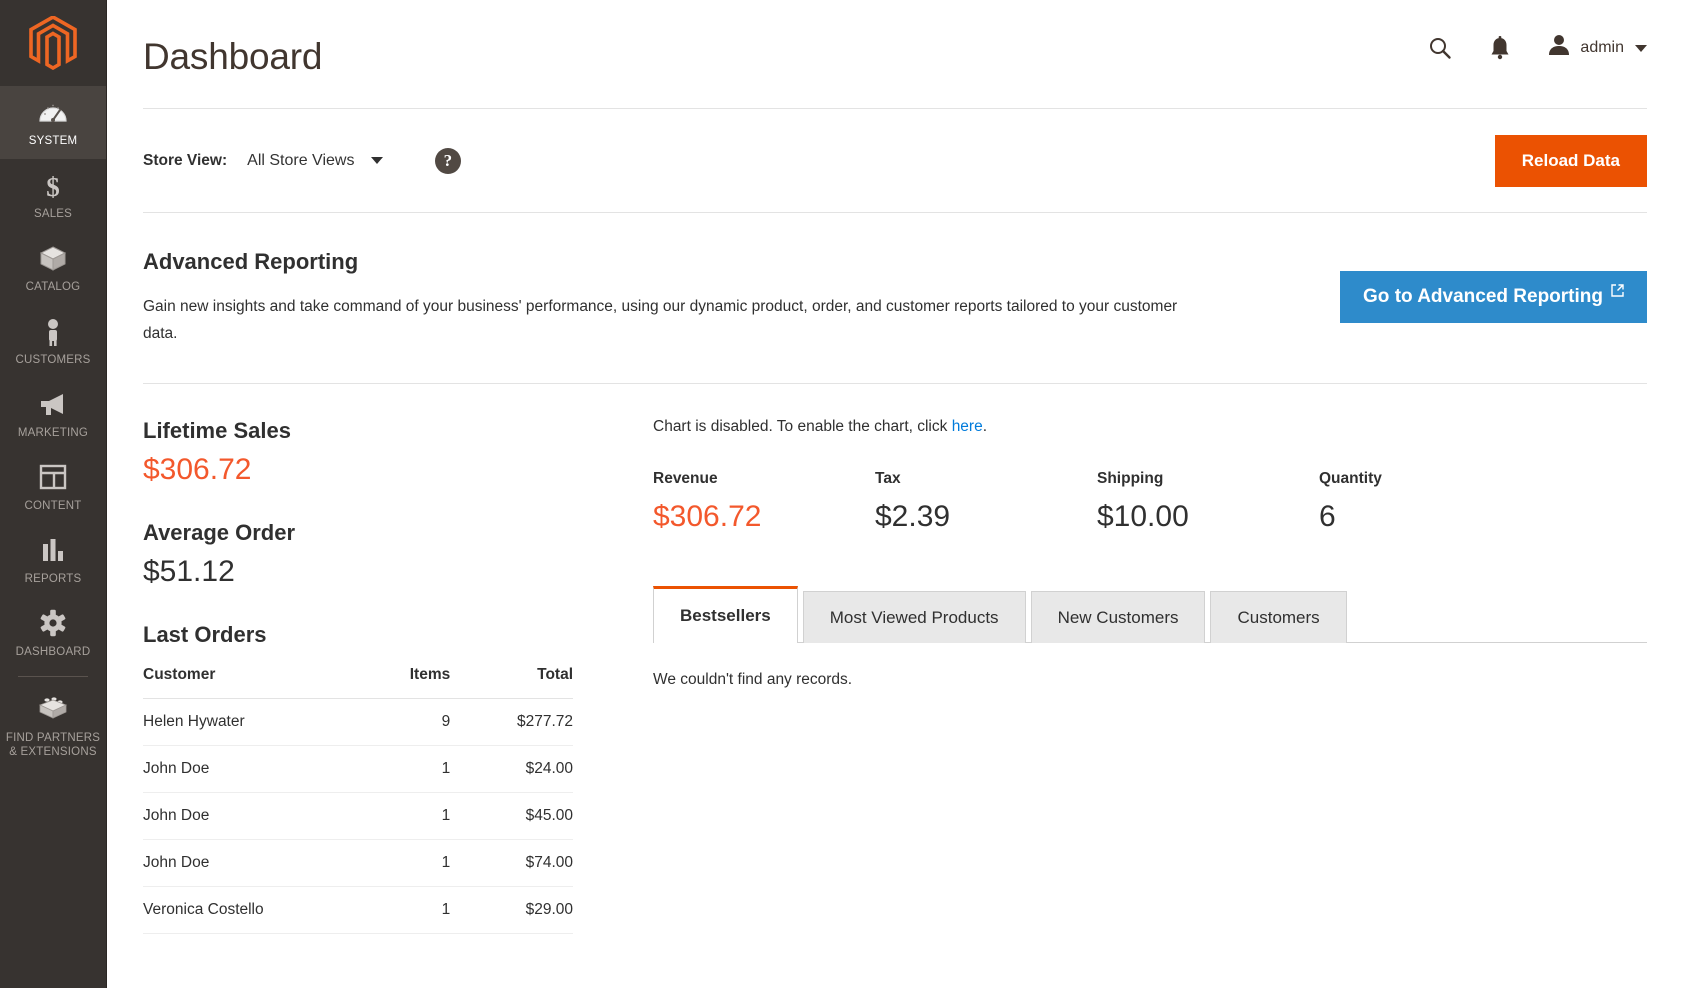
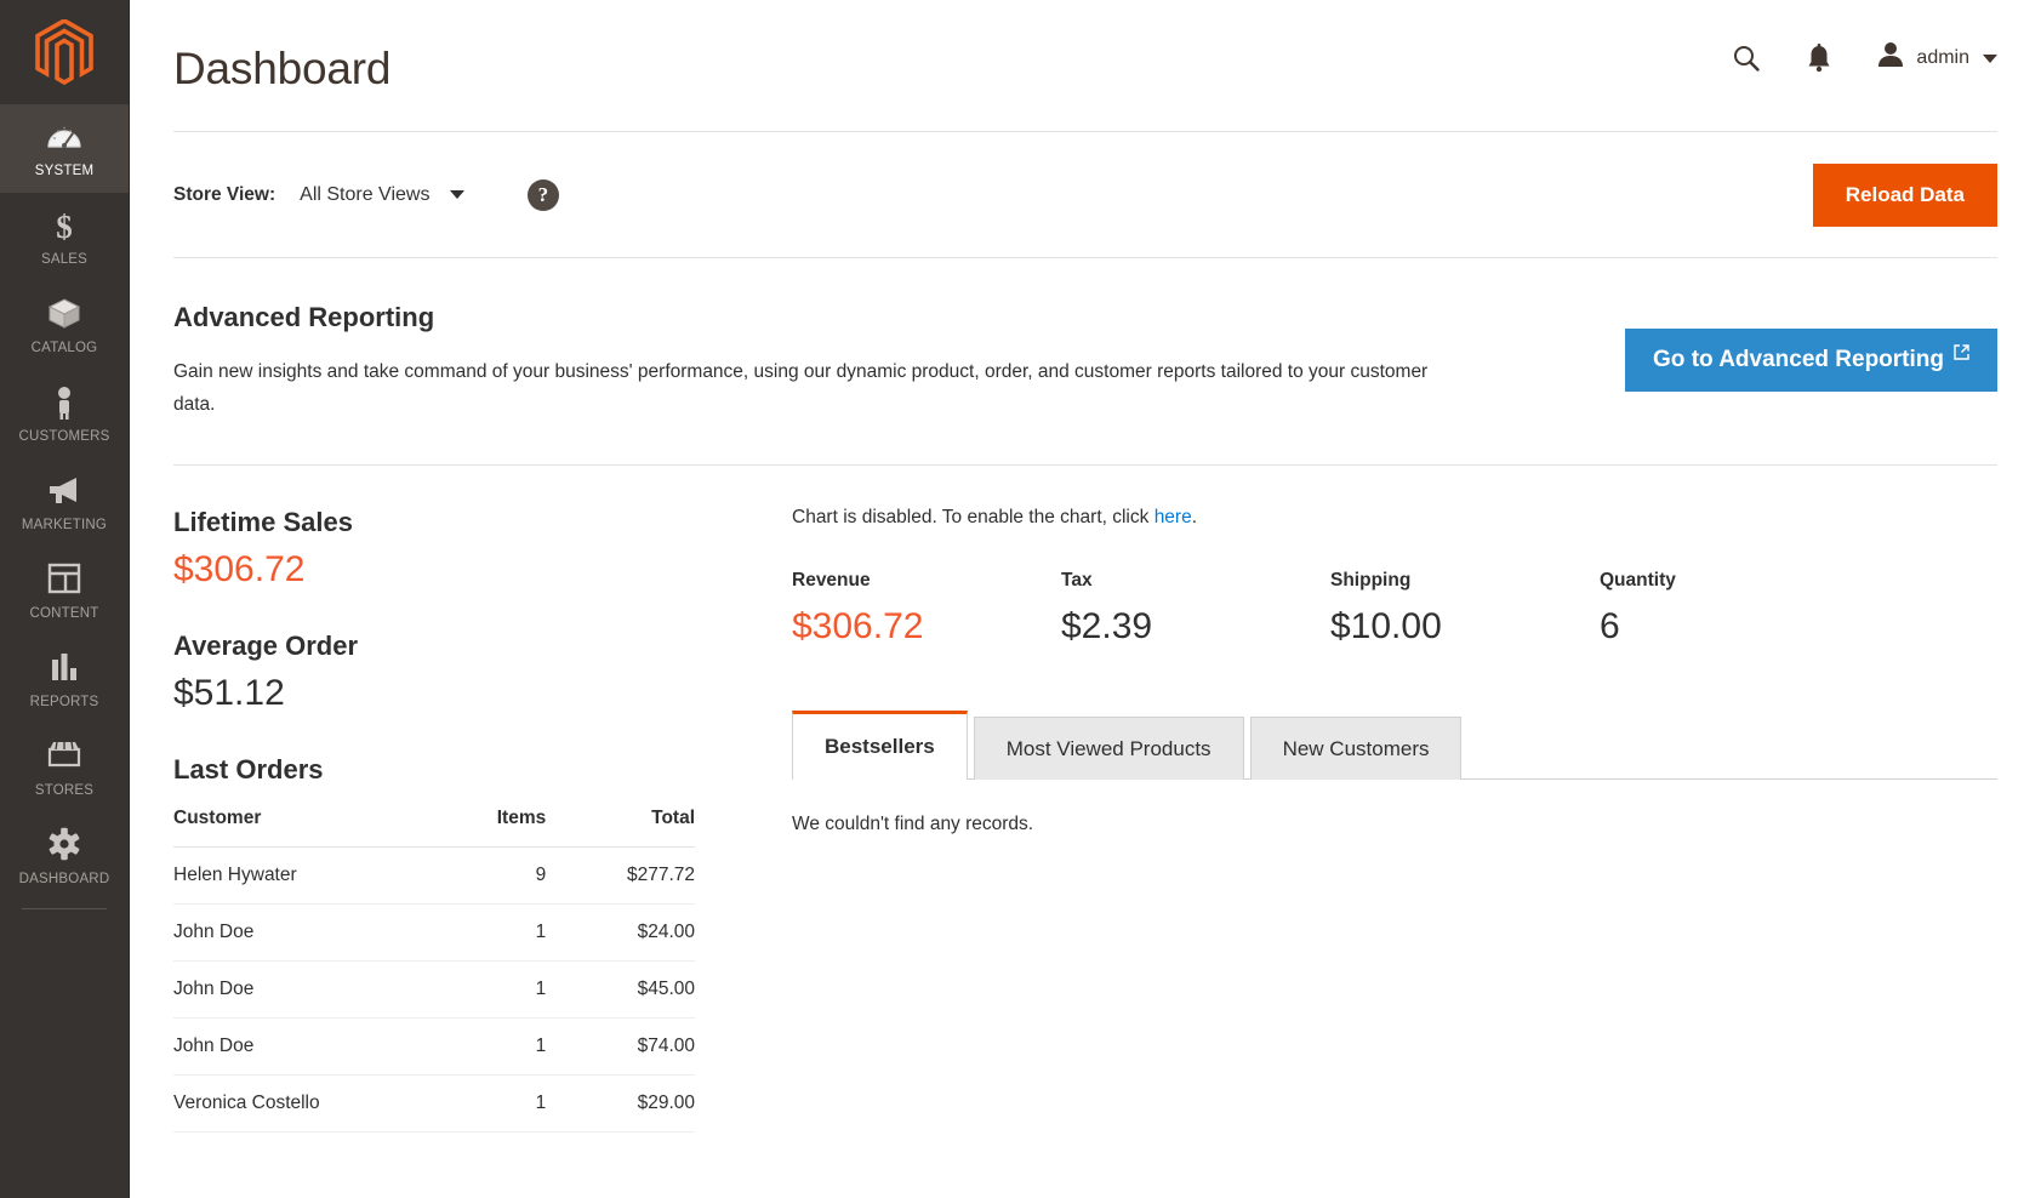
  SYSTEM
  $
  SALES
  CATALOG
  CUSTOMERS
  MARKETING
  CONTENT
  REPORTS
+ STORES
  DASHBOARD
- FIND PARTNERS
- & EXTENSIONS
  Dashboard
  admin
  Store View:
  All Store Views
  ?
  Reload Data
  Advanced Reporting
  Gain new insights and take command of your business' performance, using our dynamic product, order, and customer reports tailored to your customer data.
  Go to Advanced Reporting
  Lifetime Sales
  $306.72
  Average Order
  $51.12
  Last Orders
  Customer	Items	Total
  Helen Hywater	9	$277.72
  John Doe	1	$24.00
  John Doe	1	$45.00
  John Doe	1	$74.00
  Veronica Costello	1	$29.00
  Chart is disabled. To enable the chart, click here.
  Revenue
  $306.72
  Tax
  $2.39
  Shipping
  $10.00
  Quantity
  6
  Bestsellers
  Most Viewed Products
  New Customers
- Customers
  We couldn't find any records.
